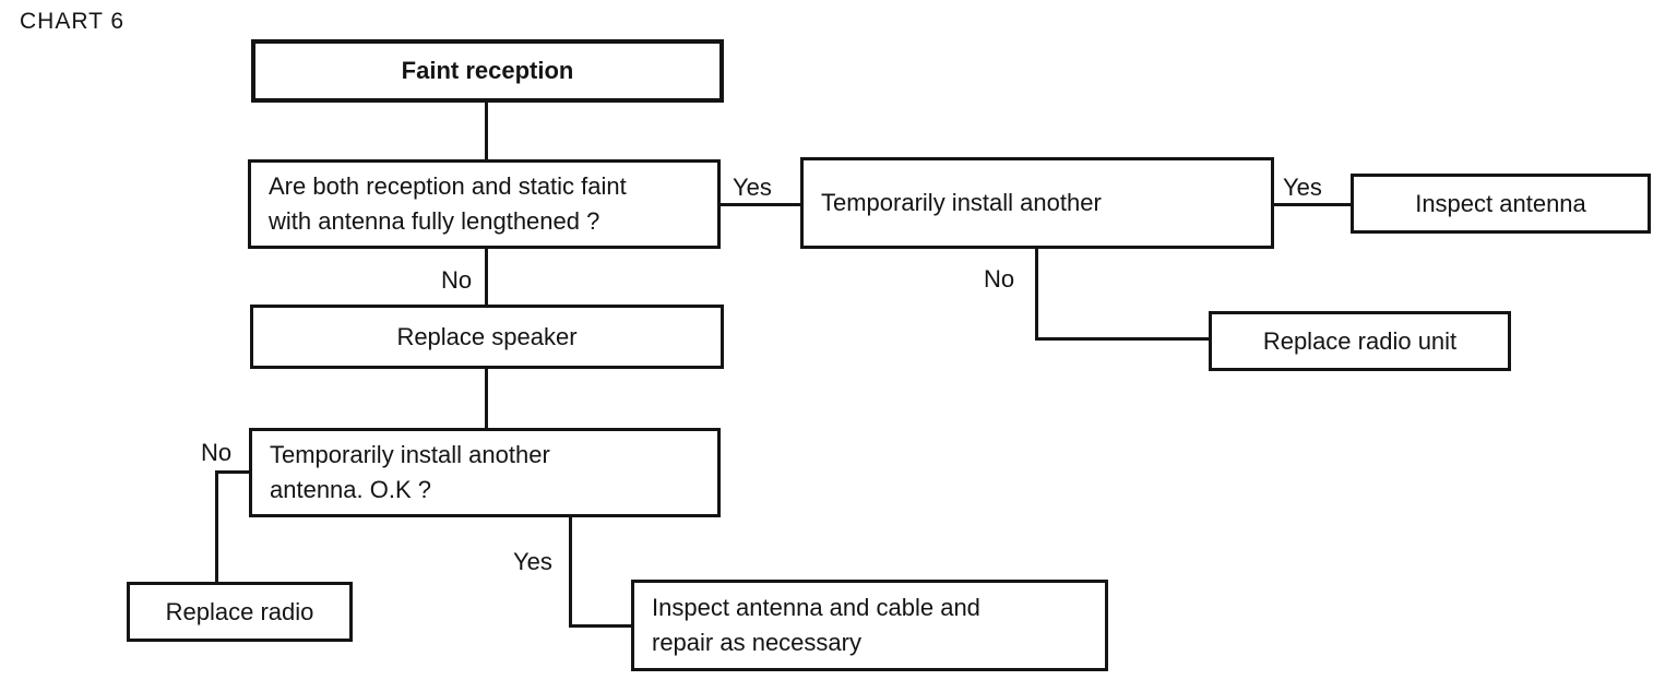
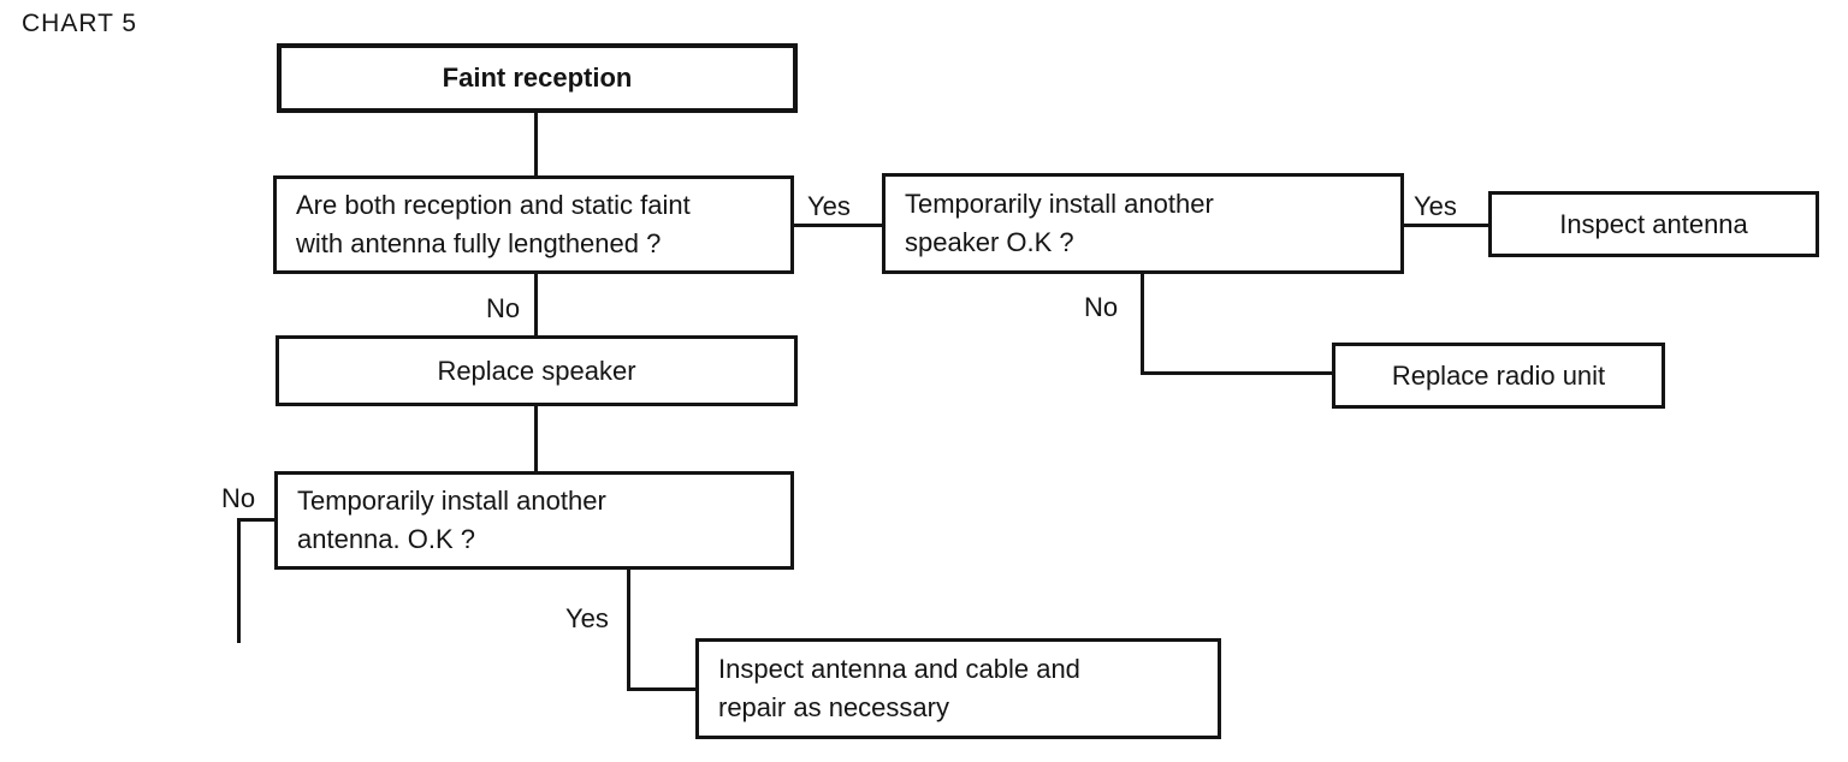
- CHART 6
+ CHART 5
  Yes
  No
  Yes
  No
  No
  Yes
  Faint reception
  Are both reception and static faint
  with antenna fully lengthened ?
  Temporarily install another
+ speaker O.K ?
  Inspect antenna
  Replace radio unit
  Replace speaker
  Temporarily install another
  antenna. O.K ?
- Replace radio
  Inspect antenna and cable and
  repair as necessary
